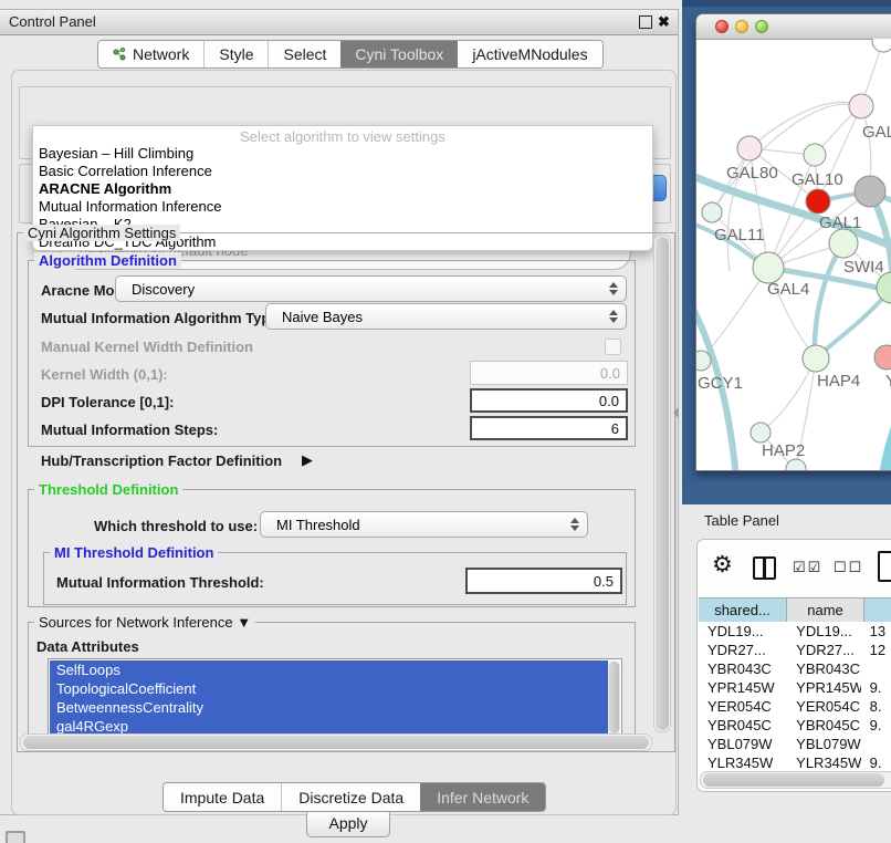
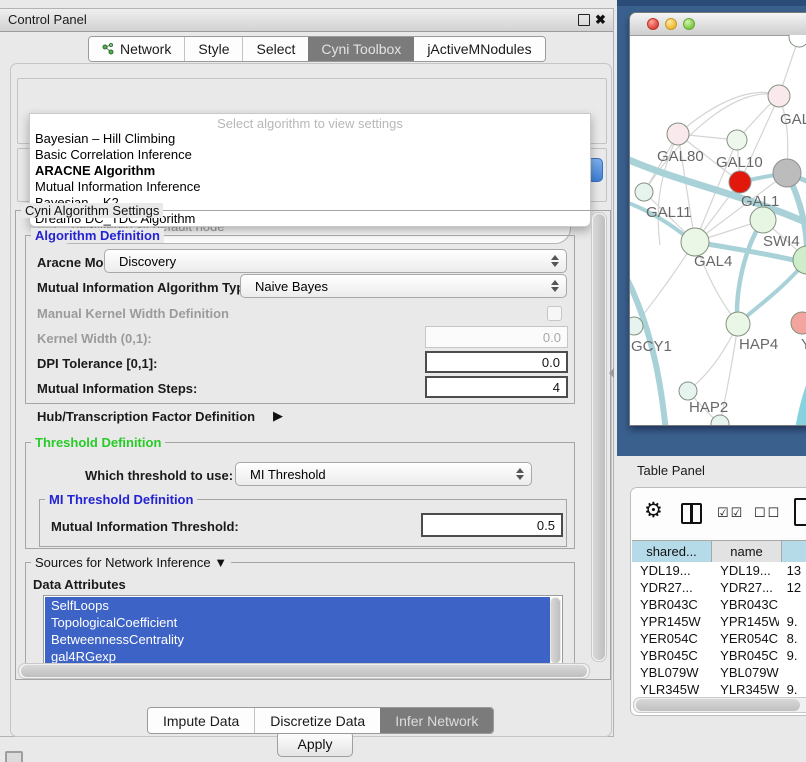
  Control Panel
  ✖
  Network
  Style
  Select
  Cyni Toolbox
  jActiveMNodules
  Select algorithm to view settings
  Bayesian – Hill Climbing
  Basic Correlation Inference
  ARACNE Algorithm
  Mutual Information Inference
  Dream8 DC_TDC Algorithm
  Cyni Algorithm Settings
  Algorithm Definition
  Aracne Mo
  Discovery
  Mutual Information Algorithm Ty
  Naive Bayes
  Manual Kernel Width Definition
  Kernel Width (0,1):
  0.0
  DPI Tolerance [0,1]:
  0.0
  Mutual Information Steps:
- 6
+ 4
  Hub/Transcription Factor Definition
  ▶
  Threshold Definition
  Which threshold to use:
  MI Threshold
  MI Threshold Definition
  Mutual Information Threshold:
  0.5
  Sources for Network Inference ▼
  Data Attributes
  SelfLoops
  TopologicalCoefficient
  BetweennessCentrality
  gal4RGexp
  Apply
  Impute Data
  Discretize Data
  Infer Network
  GAL80
  GAL10
  GAL1
  GAL11
  GAL4
  SWI4
  GCY1
  HAP4
  HAP2
  Table Panel
  ⚙
  ☑☑
  ☐☐
  shared...
  name
  YDL19...
  YDL19...
  13
  YDR27...
  YDR27...
  12
  YBR043C
  YBR043C
  YPR145W
  YPR145W
  9.
  YER054C
  YER054C
  8.
  YBR045C
  YBR045C
  9.
  YBL079W
  YBL079W
  YLR345W
  YLR345W
  9.
